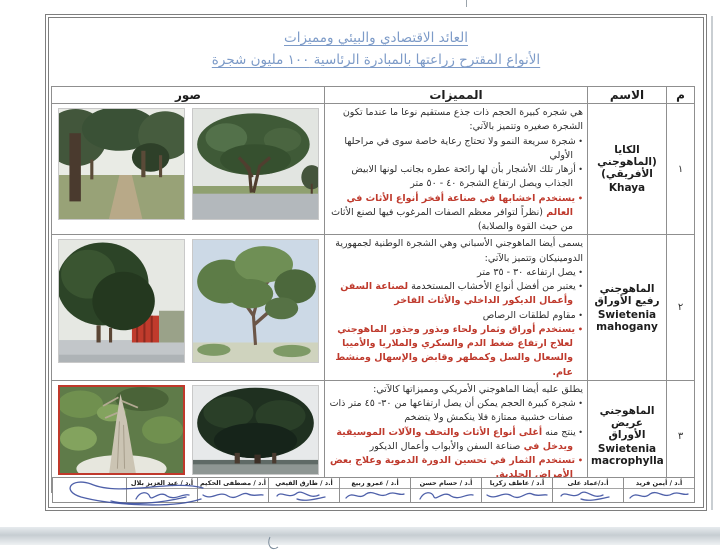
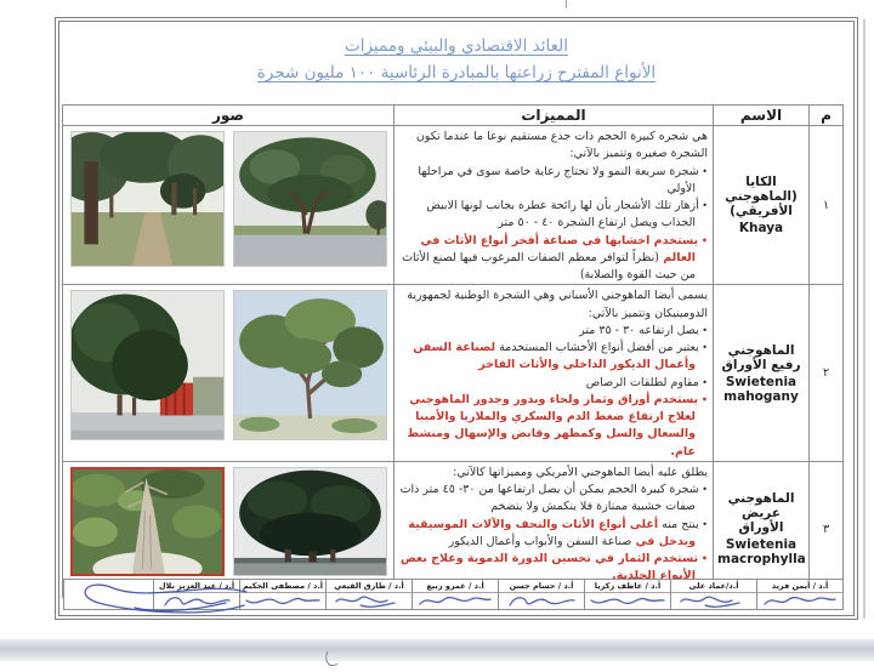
  العائد الاقتصادي والبيئي ومميزات
  الأنواع المقترح زراعتها بالمبادرة الرئاسية ١٠٠ مليون شجرة
  م	الاسم	المميزات	صور
  ١	الكايا (الماهوجني الأفريقي)Khaya	هي شجره كبيرة الحجم ذات جذع مستقيم نوعا ما عندما تكون الشجرة صغيره وتتميز بالآتي:• شجرة سريعة النمو ولا تحتاج رعاية خاصة سوى في مراحلها الأولي• أزهار تلك الأشجار بأن لها رائحة عطره بجانب لونها الابيض الجذاب ويصل ارتفاع الشجرة ٤٠ - ٥٠ متر• يستخدم اخشابها في صناعة أفخر أنواع الأثاث في العالم (نظراً لتوافر معظم الصفات المرغوب فيها لصنع الأثاث من حيث القوة والصلابة)
  ٢	الماهوجني رفيع الأوراقSwietenia mahogany	يسمى أيضا الماهوجني الأسباني وهي الشجرة الوطنية لجمهورية الدومينيكان وتتميز بالآتي:• يصل ارتفاعه ٣٠ - ٣٥ متر• يعتبر من أفضل أنواع الأخشاب المستخدمة لصناعة السفن وأعمال الديكور الداخلي والأثاث الفاخر• مقاوم لطلقات الرصاص• يستخدم أوراق وثمار ولحاء وبذور وجذور الماهوجني لعلاج ارتفاع ضغط الدم والسكري والملاريا والأميبا والسعال والسل وكمطهر وقابض والإسهال ومنشط عام.
- ٣	الماهوجني عريض الأوراقSwietenia macrophylla	يطلق عليه أيضا الماهوجني الأمريكي ومميزاتها كالآتي:• شجرة كبيرة الحجم يمكن أن يصل ارتفاعها من ٣٠- ٤٥ متر ذات صفات خشبية ممتازة فلا ينكمش ولا يتضخم• ينتج منه أغلى أنواع الأثاث والتحف والآلات الموسيقية ويدخل في صناعة السفن والأبواب وأعمال الديكور• تستخدم الثمار في تحسين الدورة الدموية وعلاج بعض الأمراض الجلدية.
+ ٣	الماهوجني عريض الأوراقSwietenia macrophylla	يطلق عليه أيضا الماهوجني الأمريكي ومميزاتها كالآتي:• شجرة كبيرة الحجم يمكن أن يصل ارتفاعها من ٣٠- ٤٥ متر ذات صفات خشبية ممتازة فلا ينكمش ولا يتضخم• ينتج منه أغلى أنواع الأثاث والتحف والآلات الموسيقية ويدخل في صناعة السفن والأبواب وأعمال الديكور• تستخدم الثمار في تحسين الدورة الدموية وعلاج بعض الأنواع الجلدية.
  أ.د / أيمن فريد
  أ.د/عماد على
  أ.د / عاطف زكريا
  أ.د / حسام حسن
  أ.د / عمرو ربيع
  أ.د / طارق القيعي
  أ.د / مصطفى الحكيم
  أ.د / عبد العزيز بلال
